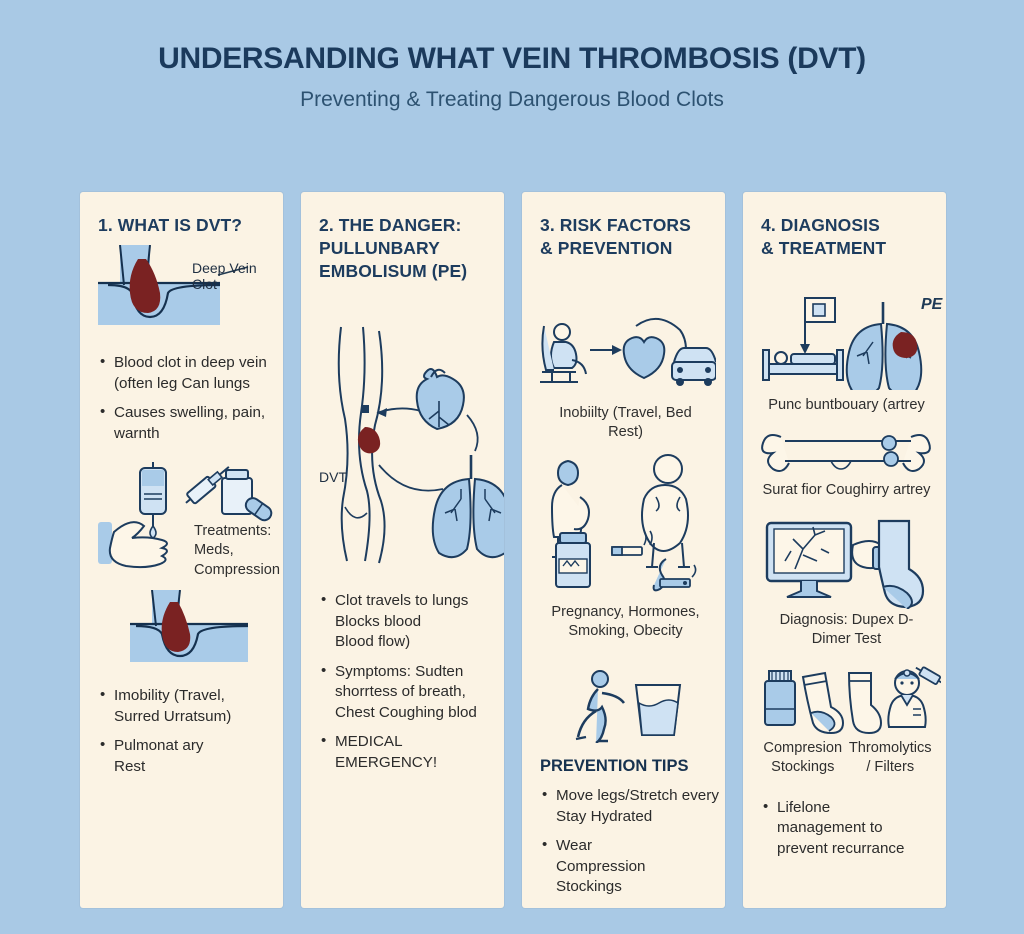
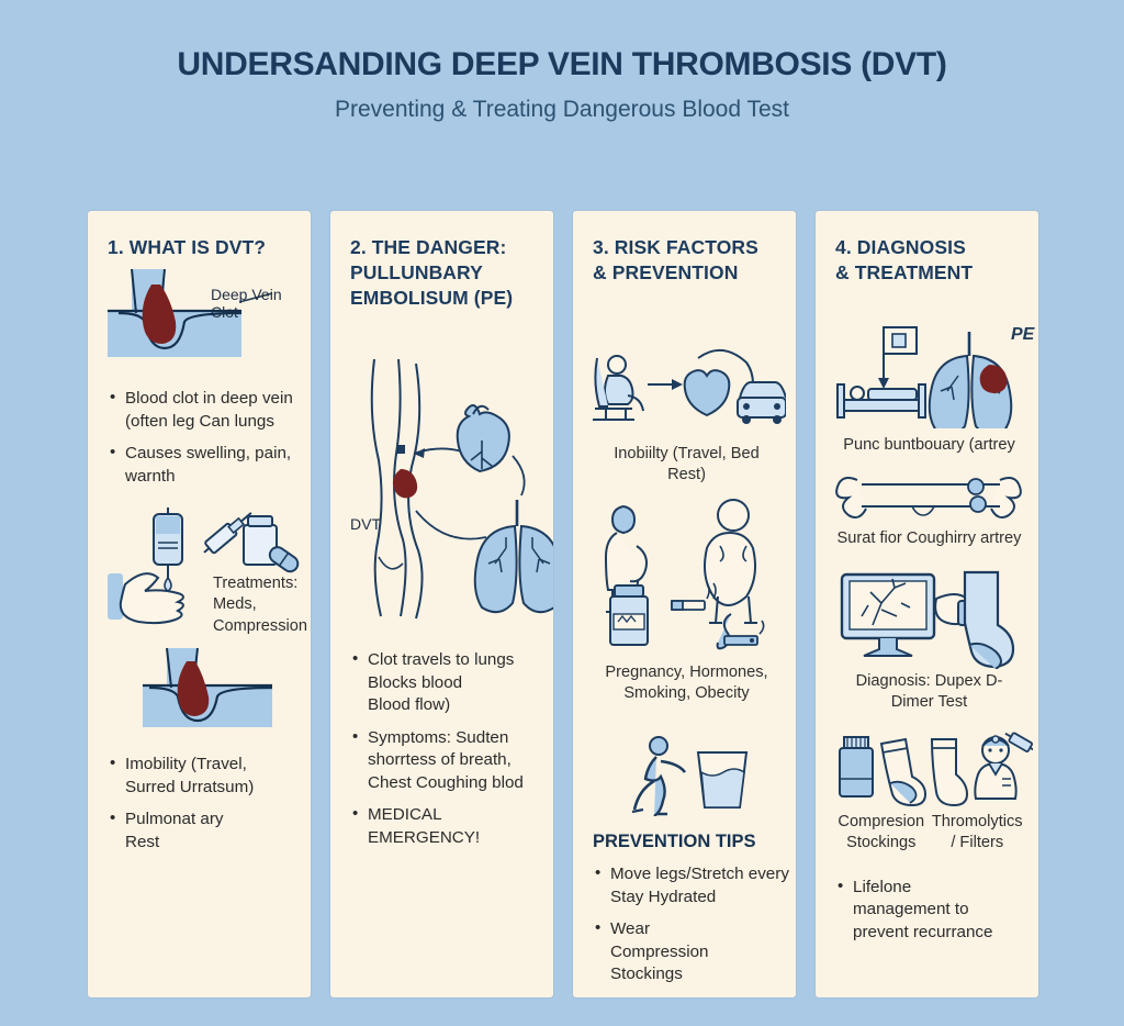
- UNDERSANDING WHAT VEIN THROMBOSIS (DVT)
+ UNDERSANDING DEEP VEIN THROMBOSIS (DVT)
- Preventing & Treating Dangerous Blood Clots
+ Preventing & Treating Dangerous Blood Test
  1. WHAT IS DVT?
  Deep Vein Clot
  Blood clot in deep vein
  (often leg Can lungs
  Causes swelling, pain,
  warnth
  Treatments: Meds, Compression
  Imobility (Travel,
  Surred Urratsum)
  Pulmonat ary
  Rest
  2. THE DANGER:
  PULLUNBARY
  EMBOLISUM (PE)
  DVT
  Clot travels to lungs
  Blocks blood
  Blood flow)
  Symptoms: Sudten
  shorrtess of breath,
  Chest Coughing blod
  MEDICAL EMERGENCY!
  3. RISK FACTORS
  & PREVENTION
  Inobiilty (Travel, Bed Rest)
  Pregnancy, Hormones, Smoking, Obecity
  PREVENTION TIPS
  Move legs/Stretch every
  Stay Hydrated
  Wear
  Compression Stockings
  4. DIAGNOSIS
  & TREATMENT
  PE
  Punc buntbouary (artrey
  Surat fior Coughirry artrey
  Diagnosis: Dupex D-Dimer Test
  Compresion Stockings
  Thromolytics / Filters
  Lifelone
  management to
  prevent recurrance
